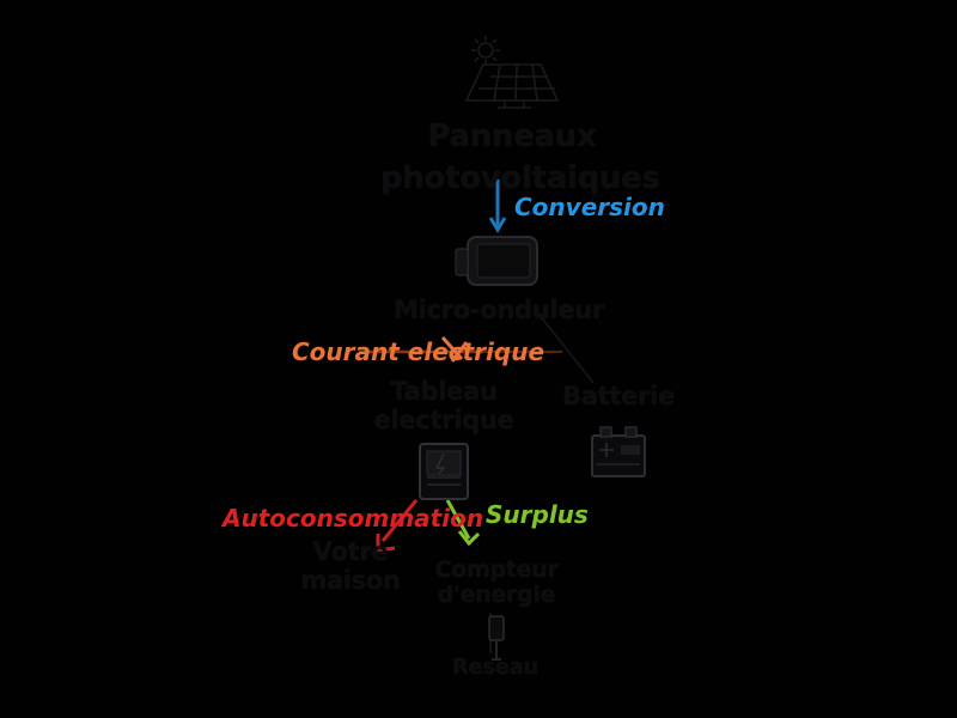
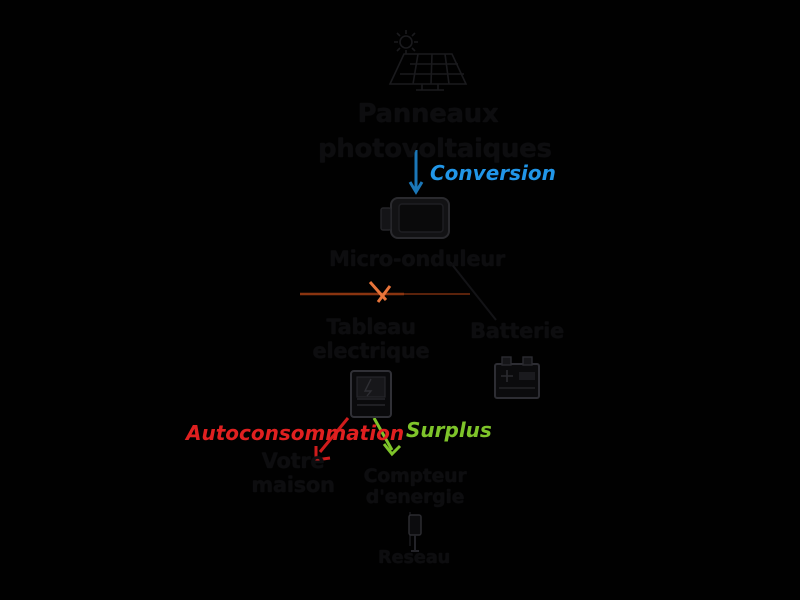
  photovoltaiques
  Conversion
- Courant electrique
  Autoconsommation
  Surplus
  Votre
  Reseau
